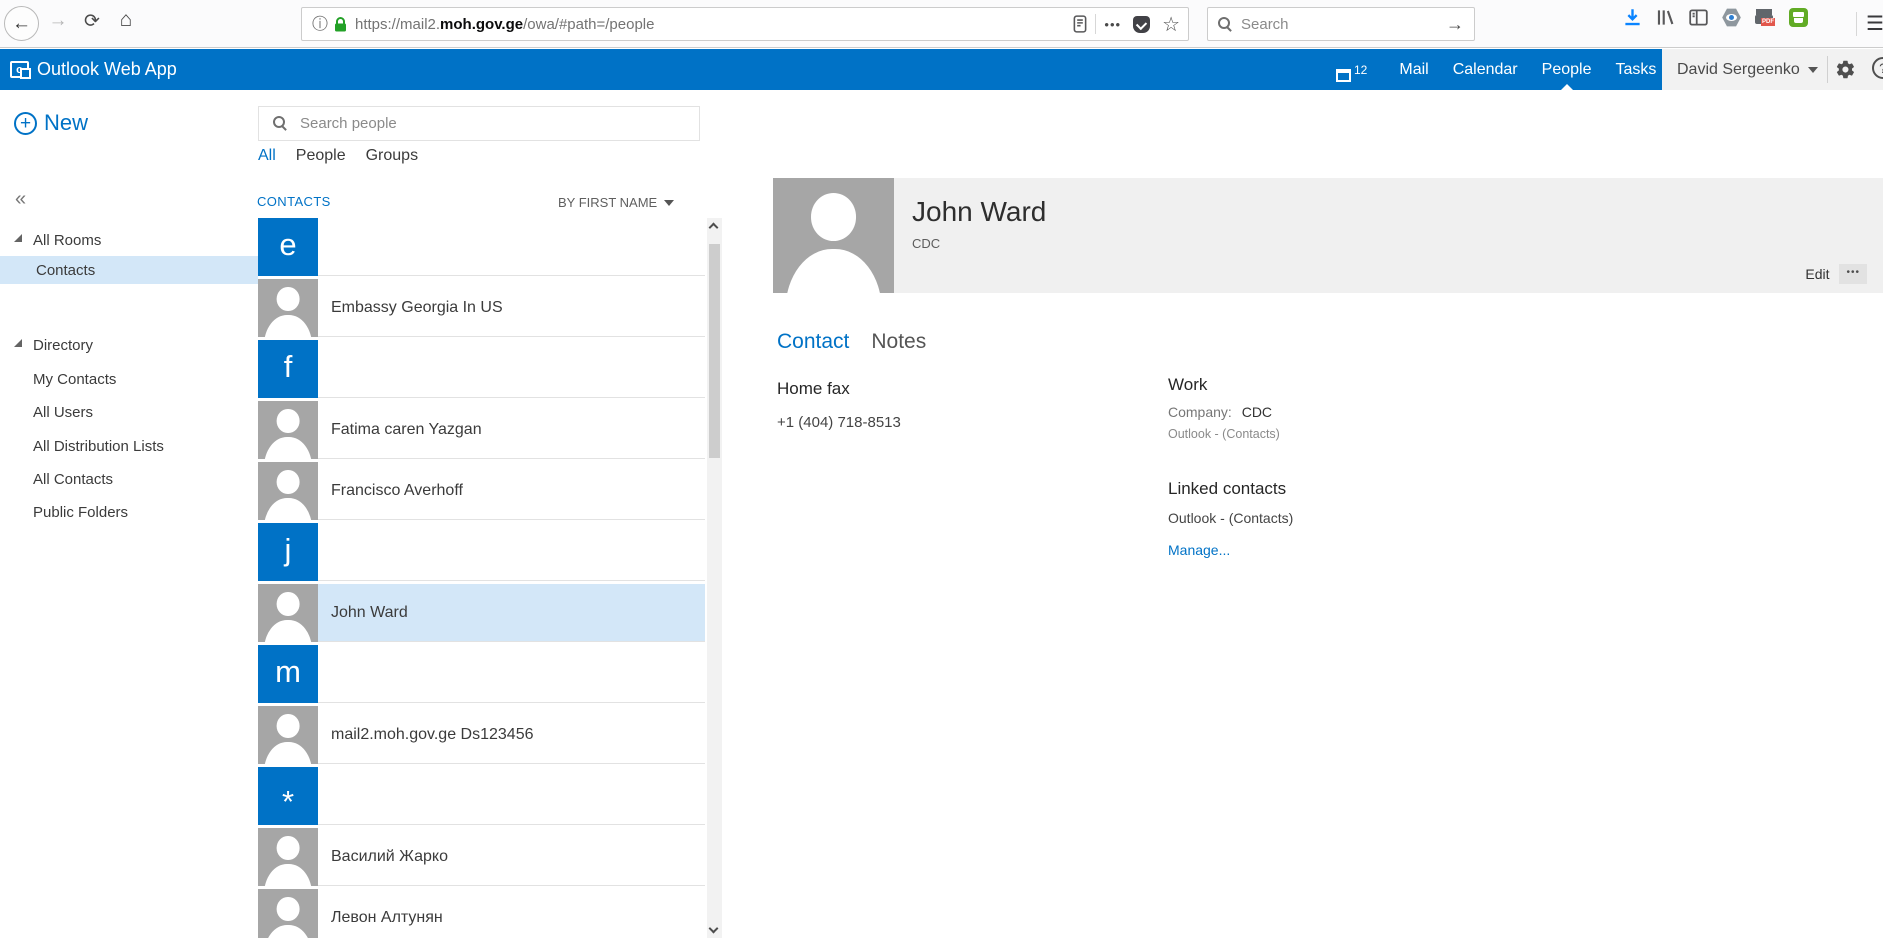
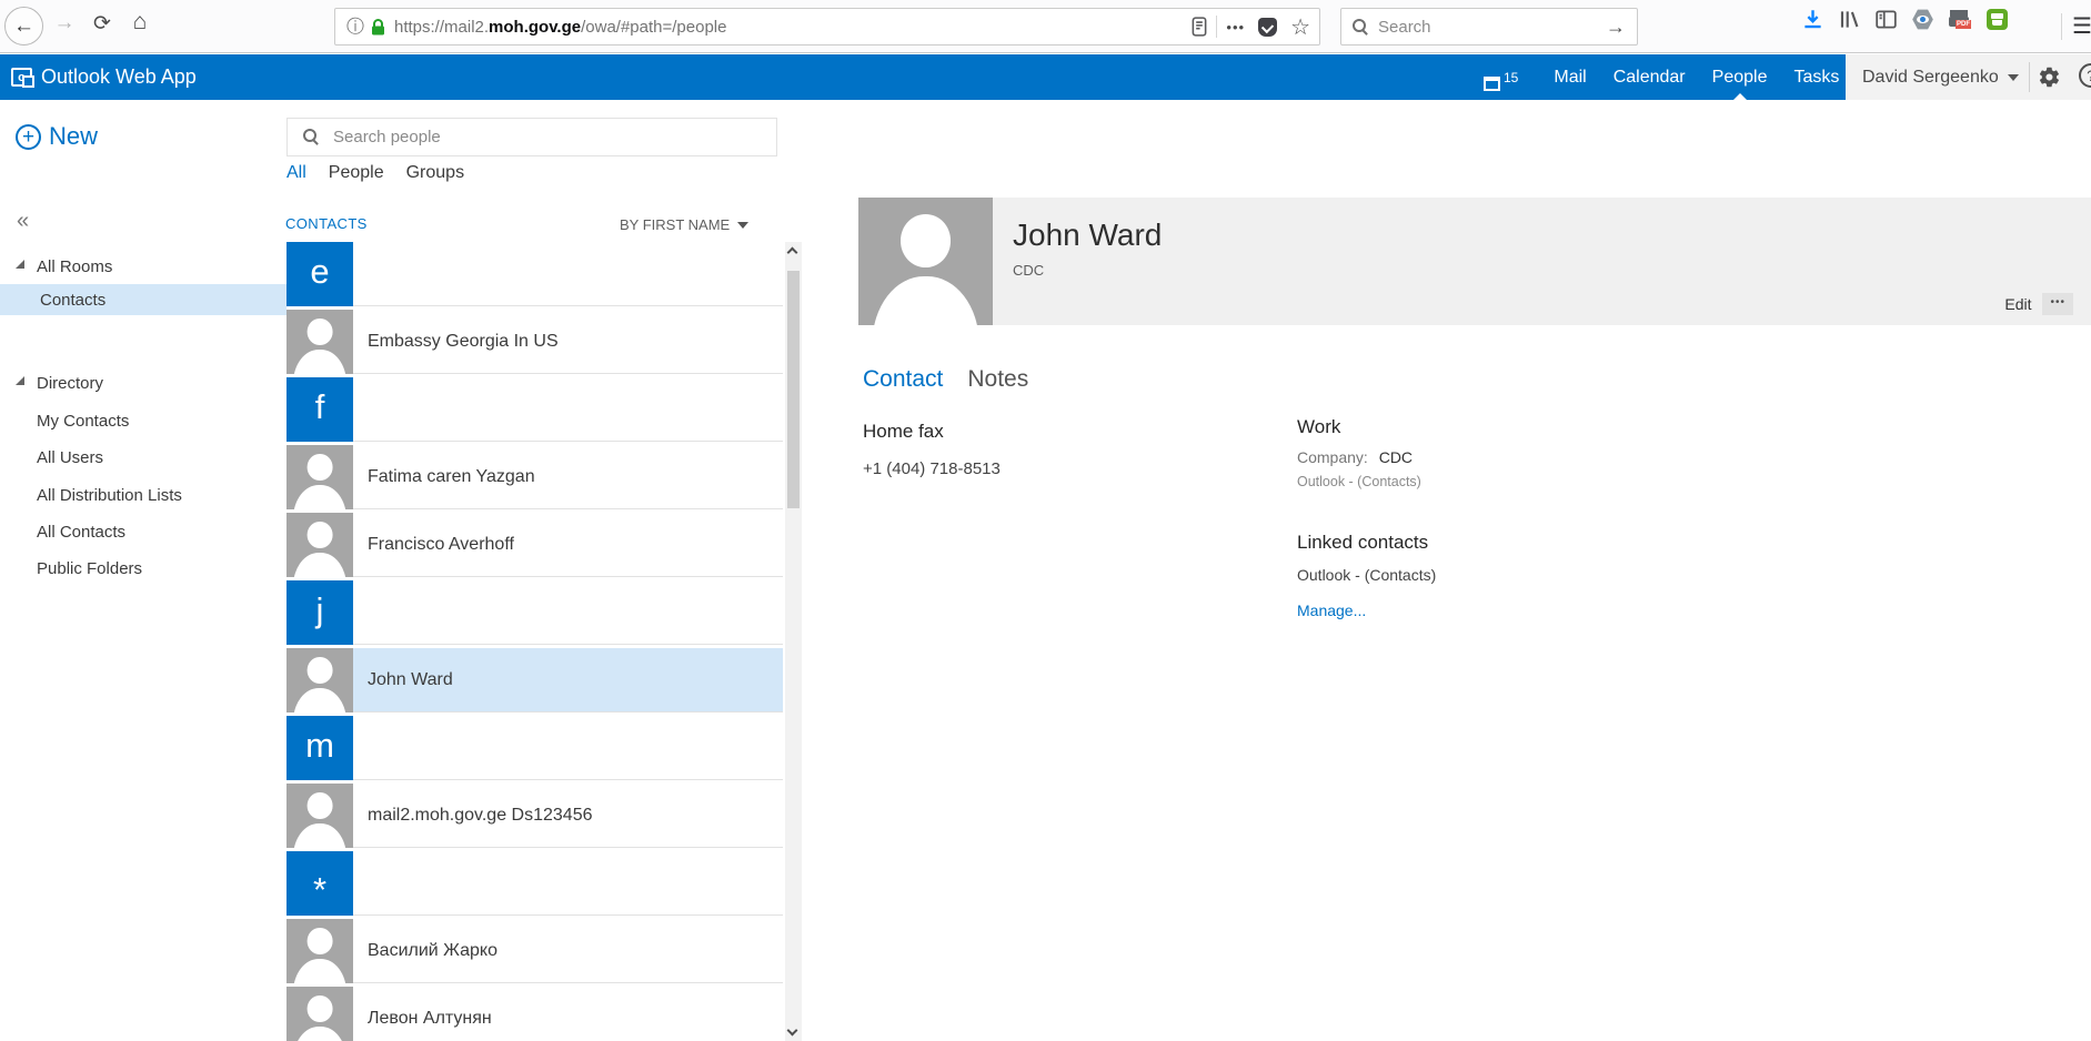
  ←
  →
  ⟳
  ⌂
  ⓘ
  https://mail2.moh.gov.ge/owa/#path=/people
  •••
  ☆
  Search
  →
  ☰
  o
  Outlook Web App
- 12
+ 15
  Mail
  Calendar
  People
  Tasks
  David Sergeenko
  +
  New
  «
  All Rooms
  Contacts
  Directory
  My Contacts
  All Users
  All Distribution Lists
  All Contacts
  Public Folders
  Search people
  All
  People
  Groups
  CONTACTS
  BY FIRST NAME
  e
  Embassy Georgia In US
  f
  Fatima caren Yazgan
  Francisco Averhoff
  j
  John Ward
  m
  mail2.moh.gov.ge Ds123456
  *
  Василий Жарко
  Левон Алтунян
  John Ward
  CDC
  Edit
  •••
  Contact
  Notes
  Home fax
  +1 (404) 718-8513
  Work
  Company: CDC
  Outlook - (Contacts)
  Linked contacts
  Outlook - (Contacts)
  Manage...
